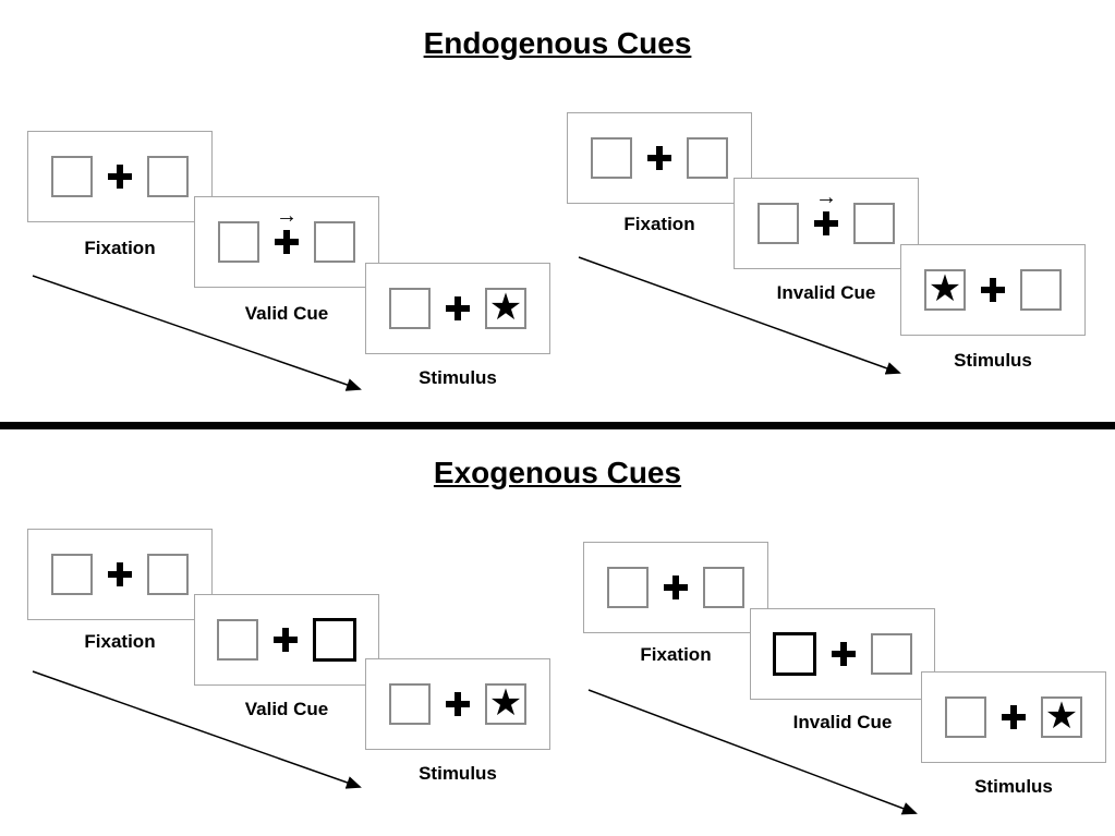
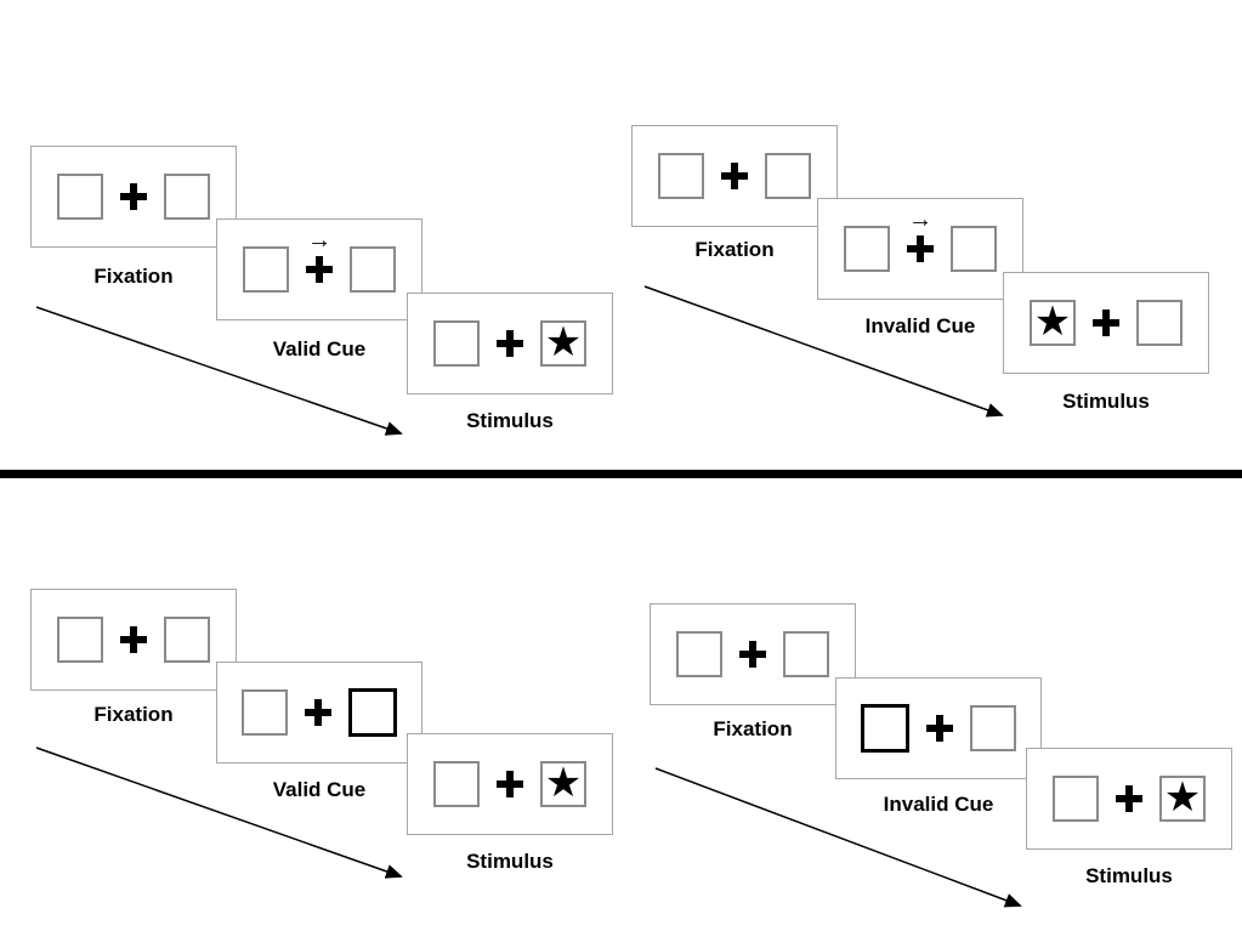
- Endogenous Cues
- Exogenous Cues
  Fixation
  →
  Valid Cue
  ★
  Stimulus
  Fixation
  →
  Invalid Cue
  ★
  Stimulus
  Fixation
  Valid Cue
  ★
  Stimulus
  Fixation
  Invalid Cue
  ★
  Stimulus
